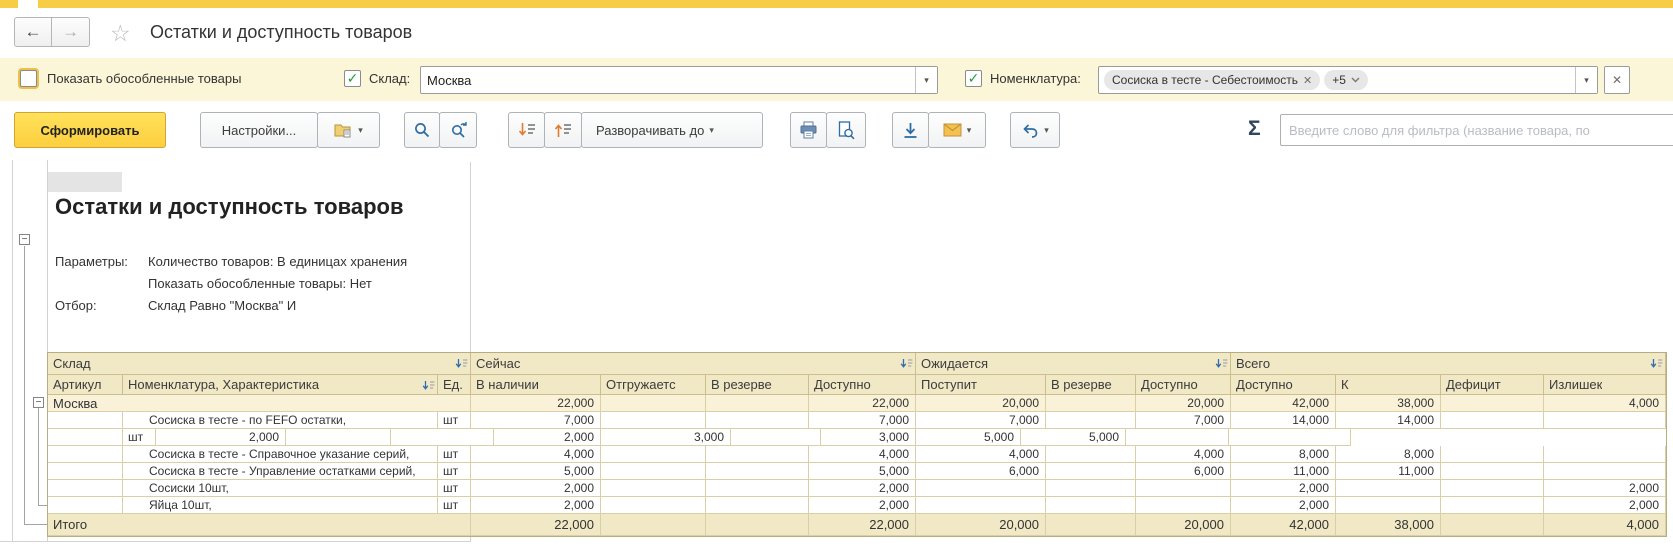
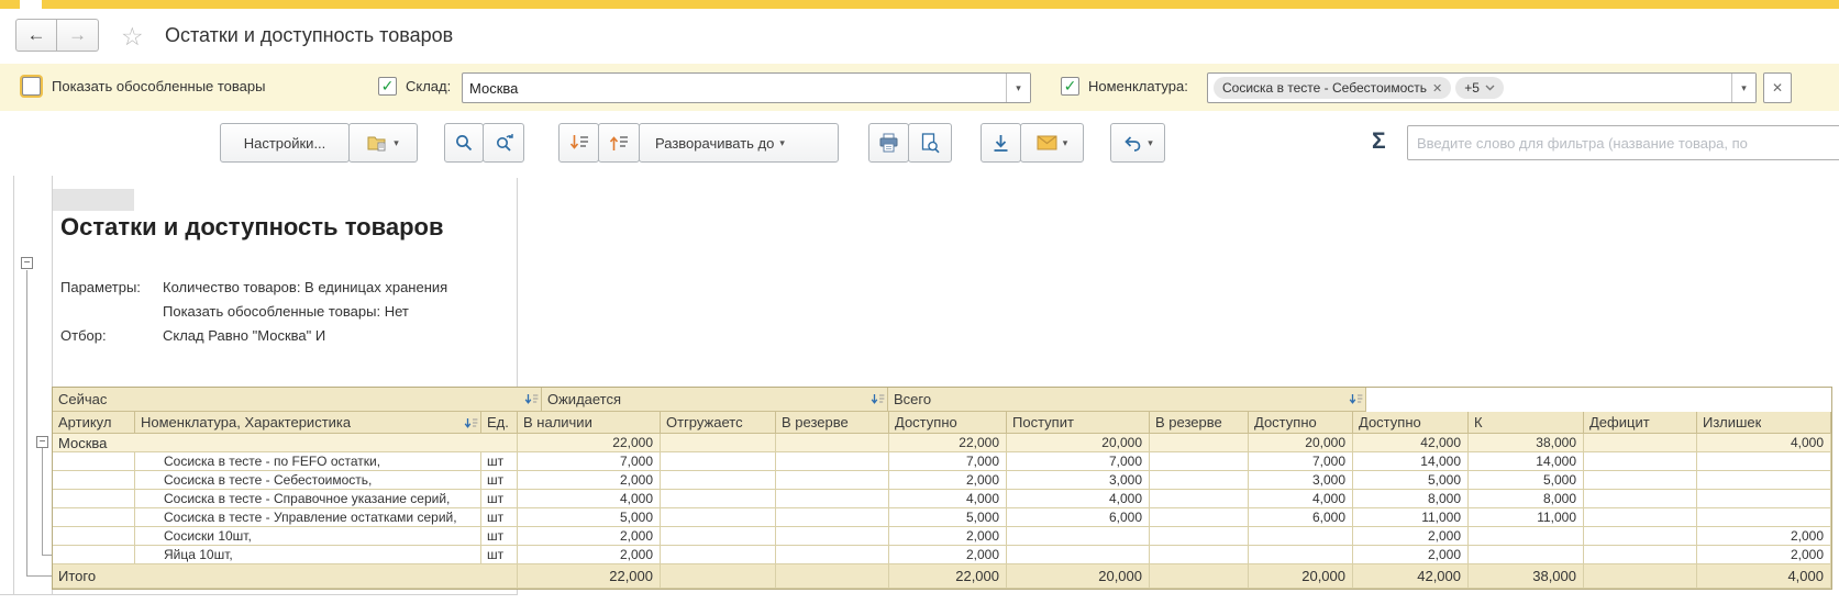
  ←
  →
  ☆
  Остатки и доступность товаров
  Показать обособленные товары
  ✓
  Склад:
  Москва
  ▾
  ✓
  Номенклатура:
  Сосиска в тесте - Себестоимость
  ✕
  +5
  ▾
  ✕
- Сформировать
  Настройки...
  ▾
  Разворачивать до
  ▾
  ▾
  ▾
  Σ
  Введите слово для фильтра (название товара, по
  −
  −
  Остатки и доступность товаров
  Параметры:
  Количество товаров: В единицах хранения
  Показать обособленные товары: Нет
  Отбор:
  Склад Равно "Москва" И
- Склад
  Сейчас
  Ожидается
  Всего
  Артикул
  Номенклатура, Характеристика
  Ед.
  В наличии
  Отгружаетс
  В резерве
  Доступно
  Поступит
  В резерве
  Доступно
  Доступно
  К
  Дефицит
  Излишек
  Москва
  22,000
  22,000
  20,000
  20,000
  42,000
  38,000
  4,000
  Сосиска в тесте - по FEFO остатки,
  шт
  7,000
  7,000
  7,000
  7,000
  14,000
  14,000
+ Сосиска в тесте - Себестоимость,
  шт
  2,000
  2,000
  3,000
  3,000
  5,000
  5,000
  Сосиска в тесте - Справочное указание серий,
  шт
  4,000
  4,000
  4,000
  4,000
  8,000
  8,000
  Сосиска в тесте - Управление остатками серий,
  шт
  5,000
  5,000
  6,000
  6,000
  11,000
  11,000
  Сосиски 10шт,
  шт
  2,000
  2,000
  2,000
  2,000
  Яйца 10шт,
  шт
  2,000
  2,000
  2,000
  2,000
  Итого
  22,000
  22,000
  20,000
  20,000
  42,000
  38,000
  4,000
